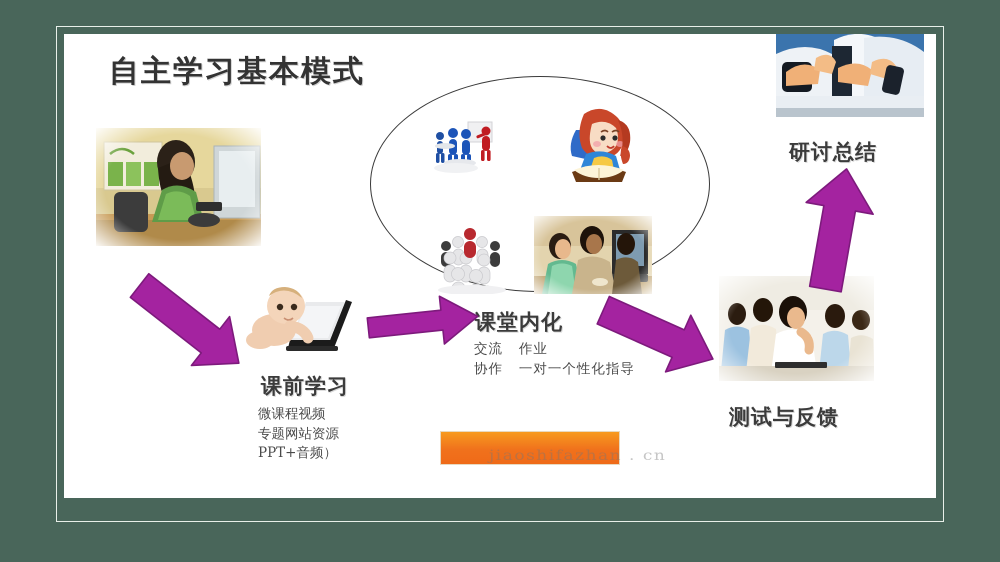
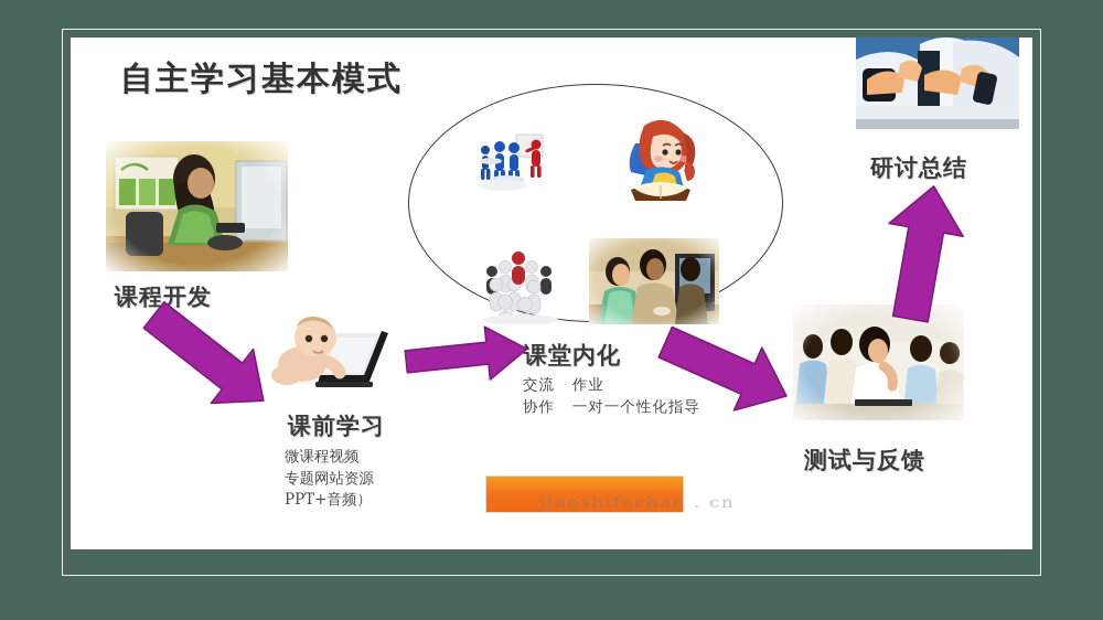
  自主学习基本模式
+ 课程开发
  课前学习
  微课程视频
  专题网站资源
  PPT+音频）
  课堂内化
  交流 作业
  协作 一对一个性化指导
  测试与反馈
  研讨总结
  jiaoshifazhan . cn
